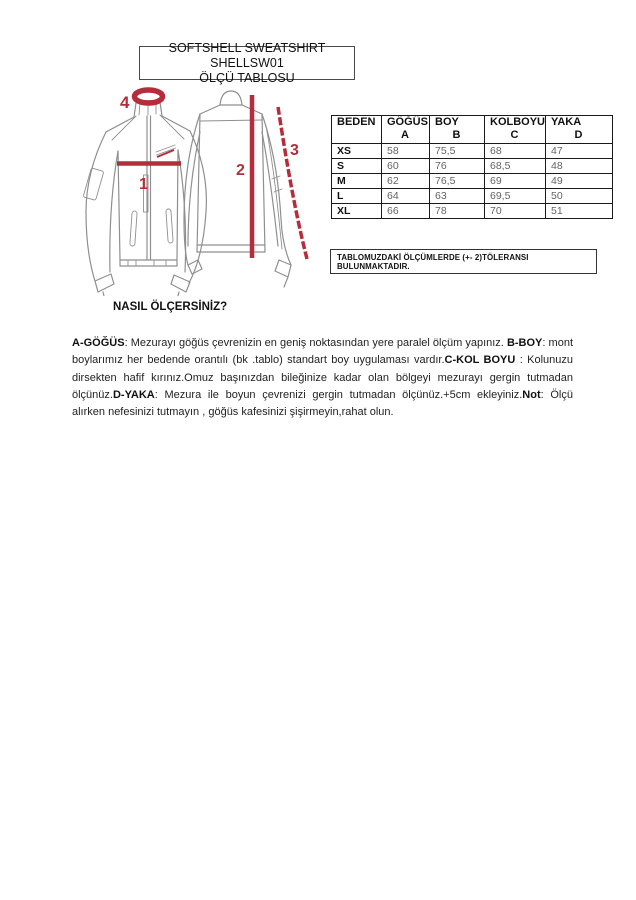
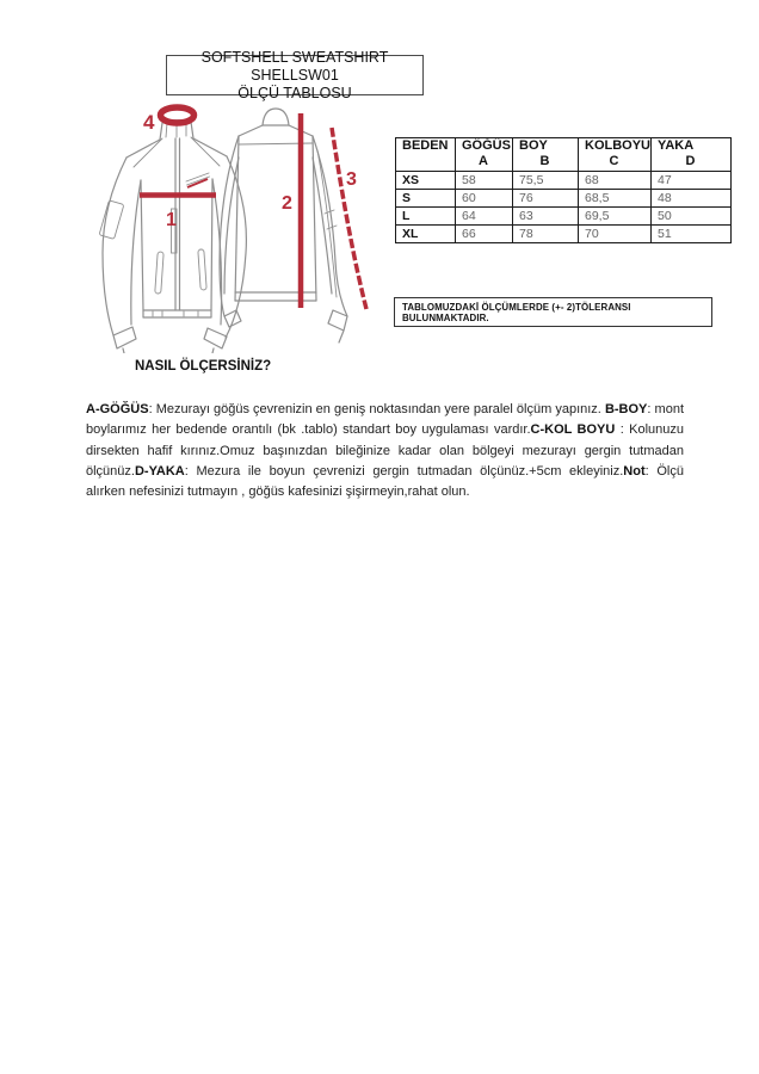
  SOFTSHELL SWEATSHIRT SHELLSW01
  ÖLÇÜ TABLOSU
  4
  1
  2
  3
  BEDEN	GÖĞÜSA	BOYB	KOLBOYUC	YAKAD
  XS	58	75,5	68	47
  S	60	76	68,5	48
- M	62	76,5	69	49
  L	64	63	69,5	50
  XL	66	78	70	51
  TABLOMUZDAKİ ÖLÇÜMLERDE (+- 2)TÖLERANSI BULUNMAKTADIR.
  NASIL ÖLÇERSİNİZ?
  A-GÖĞÜS: Mezurayı göğüs çevrenizin en geniş noktasından yere paralel ölçüm yapınız. B-BOY: mont boylarımız her bedende orantılı (bk .tablo) standart boy uygulaması vardır.C-KOL BOYU : Kolunuzu dirsekten hafif kırınız.Omuz başınızdan bileğinize kadar olan bölgeyi mezurayı gergin tutmadan ölçünüz.D-YAKA: Mezura ile boyun çevrenizi gergin tutmadan ölçünüz.+5cm ekleyiniz.Not: Ölçü alırken nefesinizi tutmayın , göğüs kafesinizi şişirmeyin,rahat olun.
